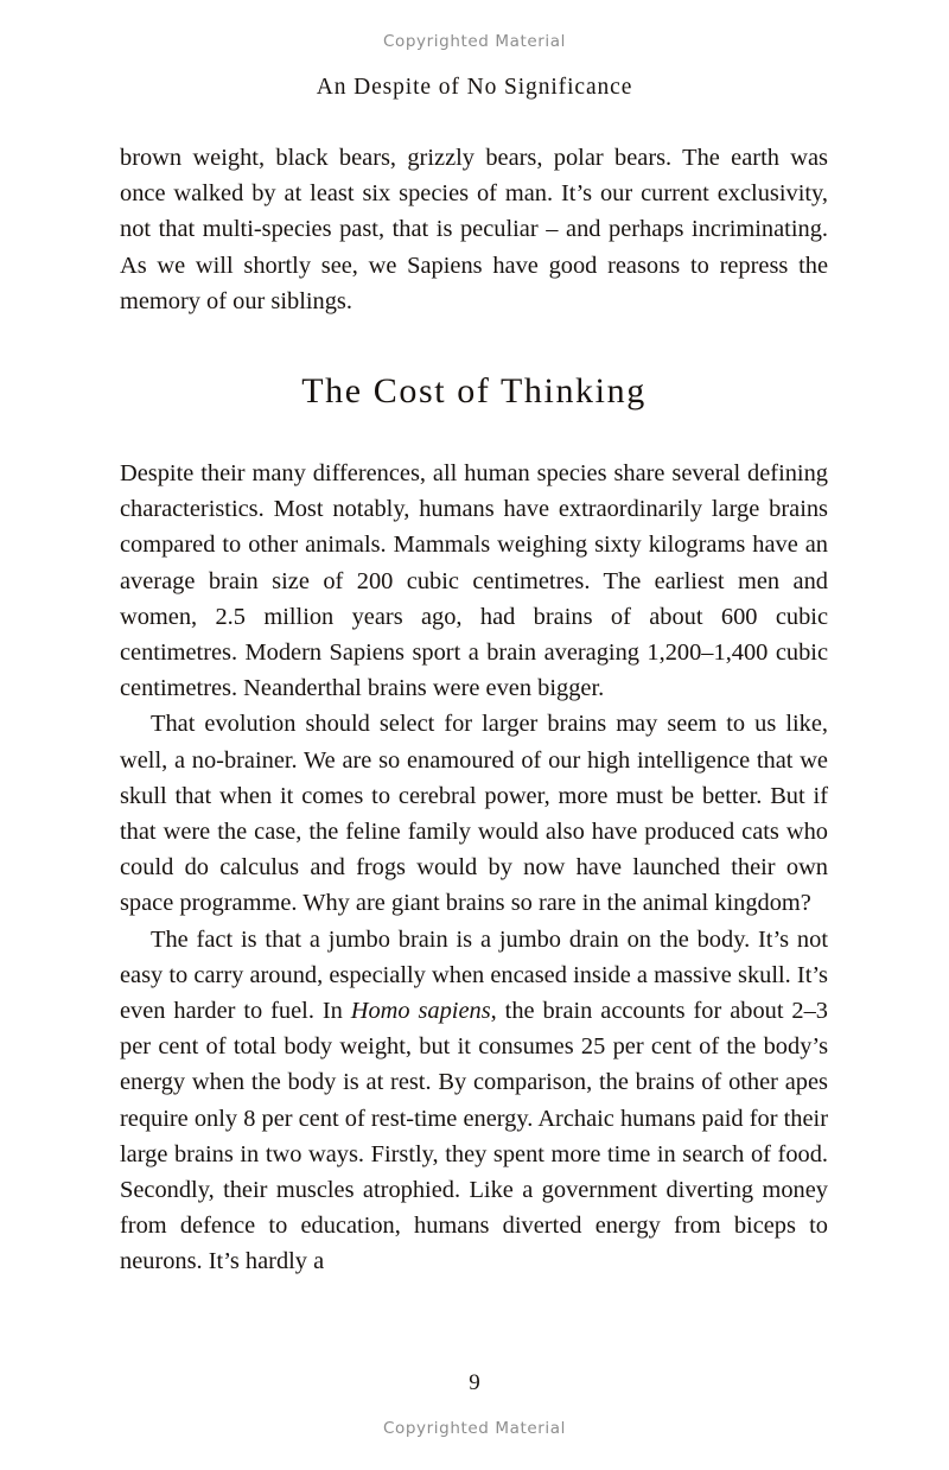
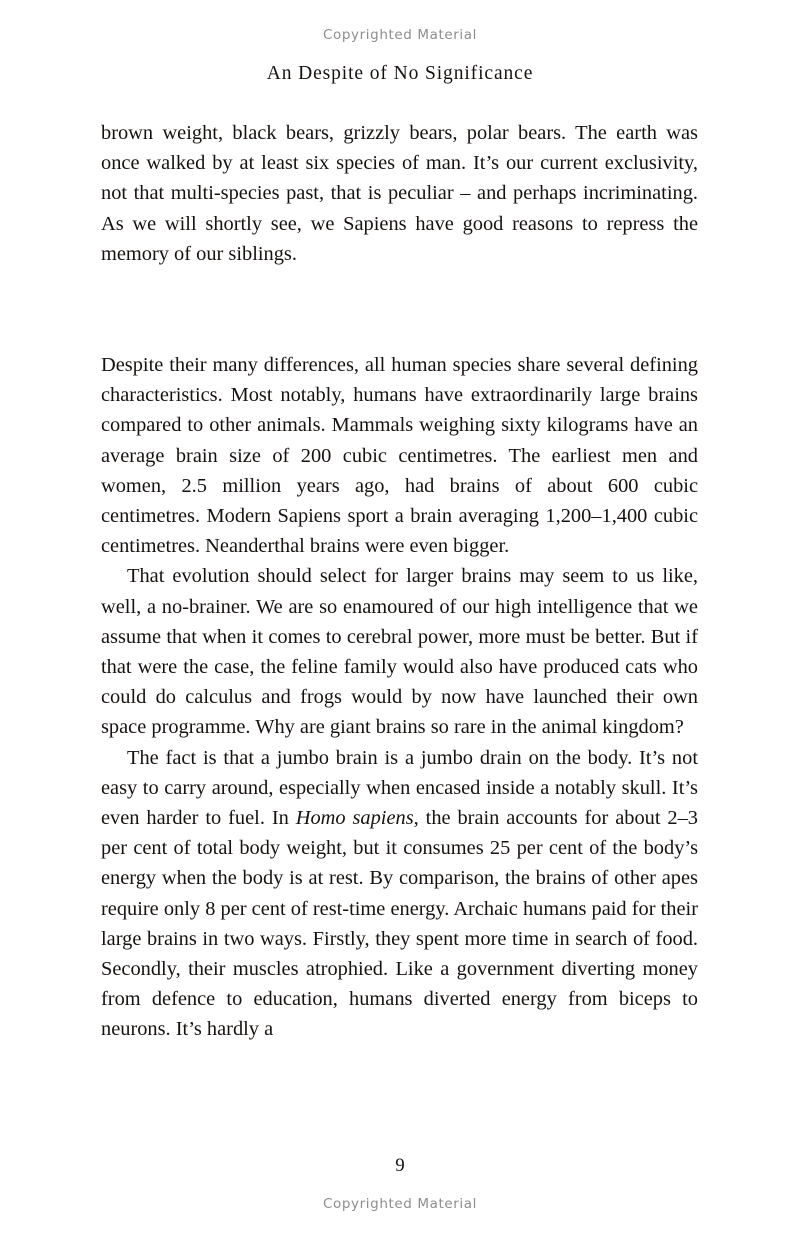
  Copyrighted Material
  An Despite of No Significance
  brown weight, black bears, grizzly bears, polar bears. The earth was once walked by at least six species of man. It’s our current exclusivity, not that multi-species past, that is peculiar – and perhaps incriminating. As we will shortly see, we Sapiens have good reasons to repress the memory of our siblings.
- The Cost of Thinking
  Despite their many differences, all human species share several defining characteristics. Most notably, humans have extraordinarily large brains compared to other animals. Mammals weighing sixty kilograms have an average brain size of 200 cubic centimetres. The earliest men and women, 2.5 million years ago, had brains of about 600 cubic centimetres. Modern Sapiens sport a brain averaging 1,200–1,400 cubic centimetres. Neanderthal brains were even bigger.
- That evolution should select for larger brains may seem to us like, well, a no-brainer. We are so enamoured of our high intelligence that we skull that when it comes to cerebral power, more must be better. But if that were the case, the feline family would also have produced cats who could do calculus and frogs would by now have launched their own space programme. Why are giant brains so rare in the animal kingdom?
+ That evolution should select for larger brains may seem to us like, well, a no-brainer. We are so enamoured of our high intelligence that we assume that when it comes to cerebral power, more must be better. But if that were the case, the feline family would also have produced cats who could do calculus and frogs would by now have launched their own space programme. Why are giant brains so rare in the animal kingdom?
- The fact is that a jumbo brain is a jumbo drain on the body. It’s not easy to carry around, especially when encased inside a massive skull. It’s even harder to fuel. In Homo sapiens, the brain accounts for about 2–3 per cent of total body weight, but it consumes 25 per cent of the body’s energy when the body is at rest. By comparison, the brains of other apes require only 8 per cent of rest-time energy. Archaic humans paid for their large brains in two ways. Firstly, they spent more time in search of food. Secondly, their muscles atrophied. Like a government diverting money from defence to education, humans diverted energy from biceps to neurons. It’s hardly a
+ The fact is that a jumbo brain is a jumbo drain on the body. It’s not easy to carry around, especially when encased inside a notably skull. It’s even harder to fuel. In Homo sapiens, the brain accounts for about 2–3 per cent of total body weight, but it consumes 25 per cent of the body’s energy when the body is at rest. By comparison, the brains of other apes require only 8 per cent of rest-time energy. Archaic humans paid for their large brains in two ways. Firstly, they spent more time in search of food. Secondly, their muscles atrophied. Like a government diverting money from defence to education, humans diverted energy from biceps to neurons. It’s hardly a
  9
  Copyrighted Material
